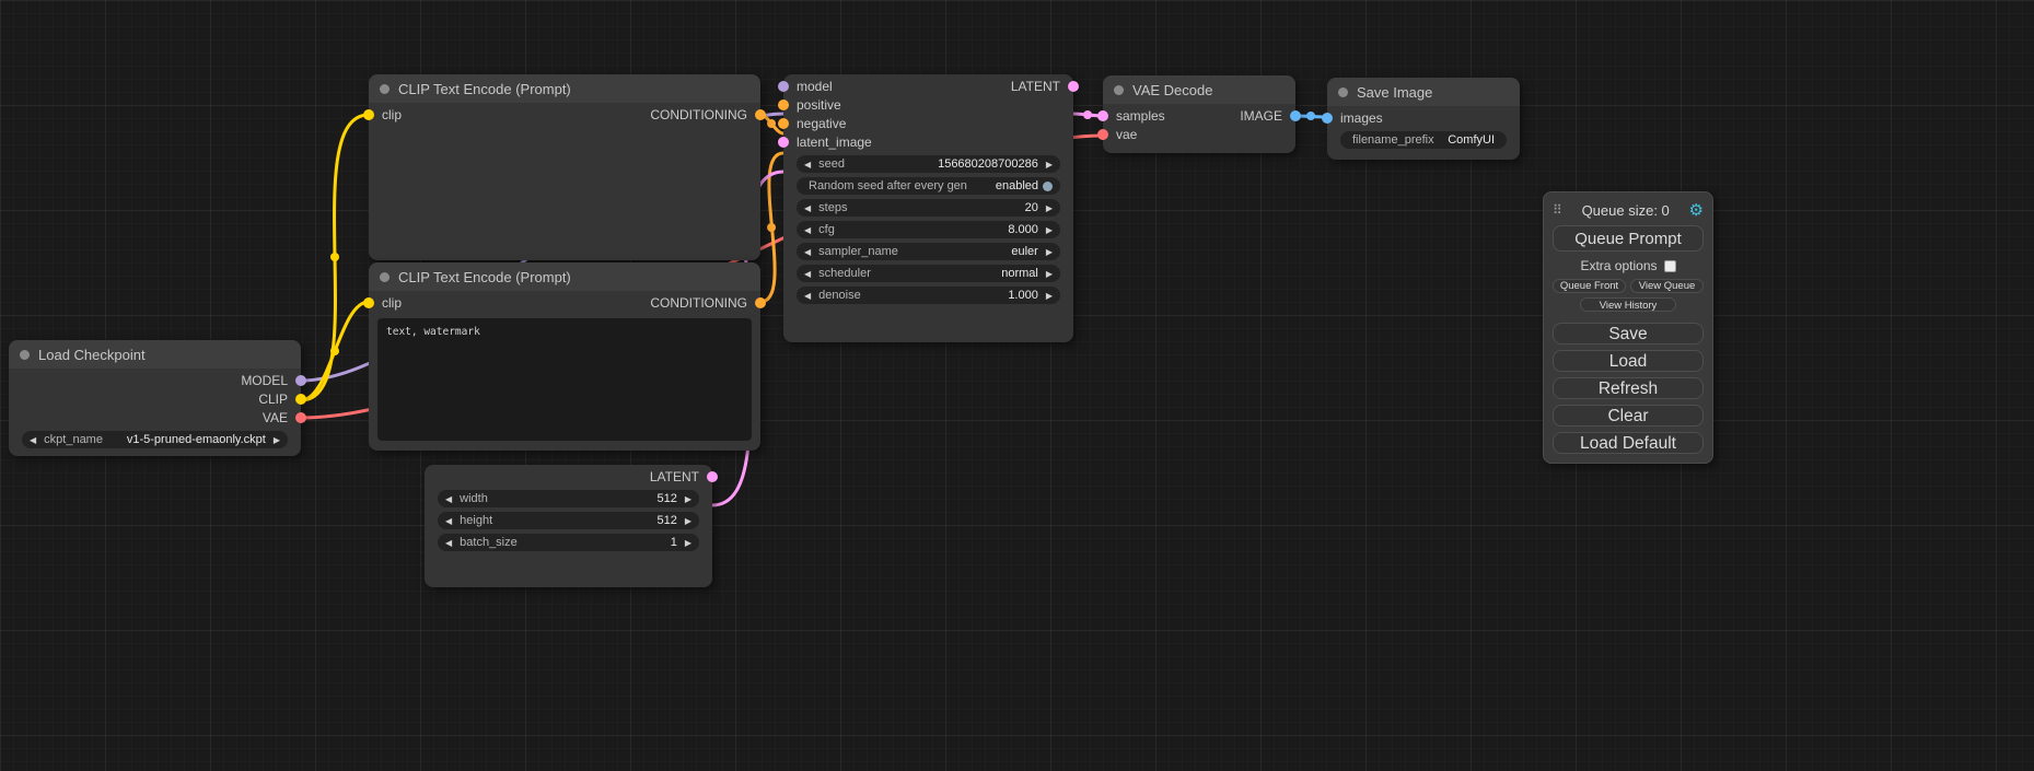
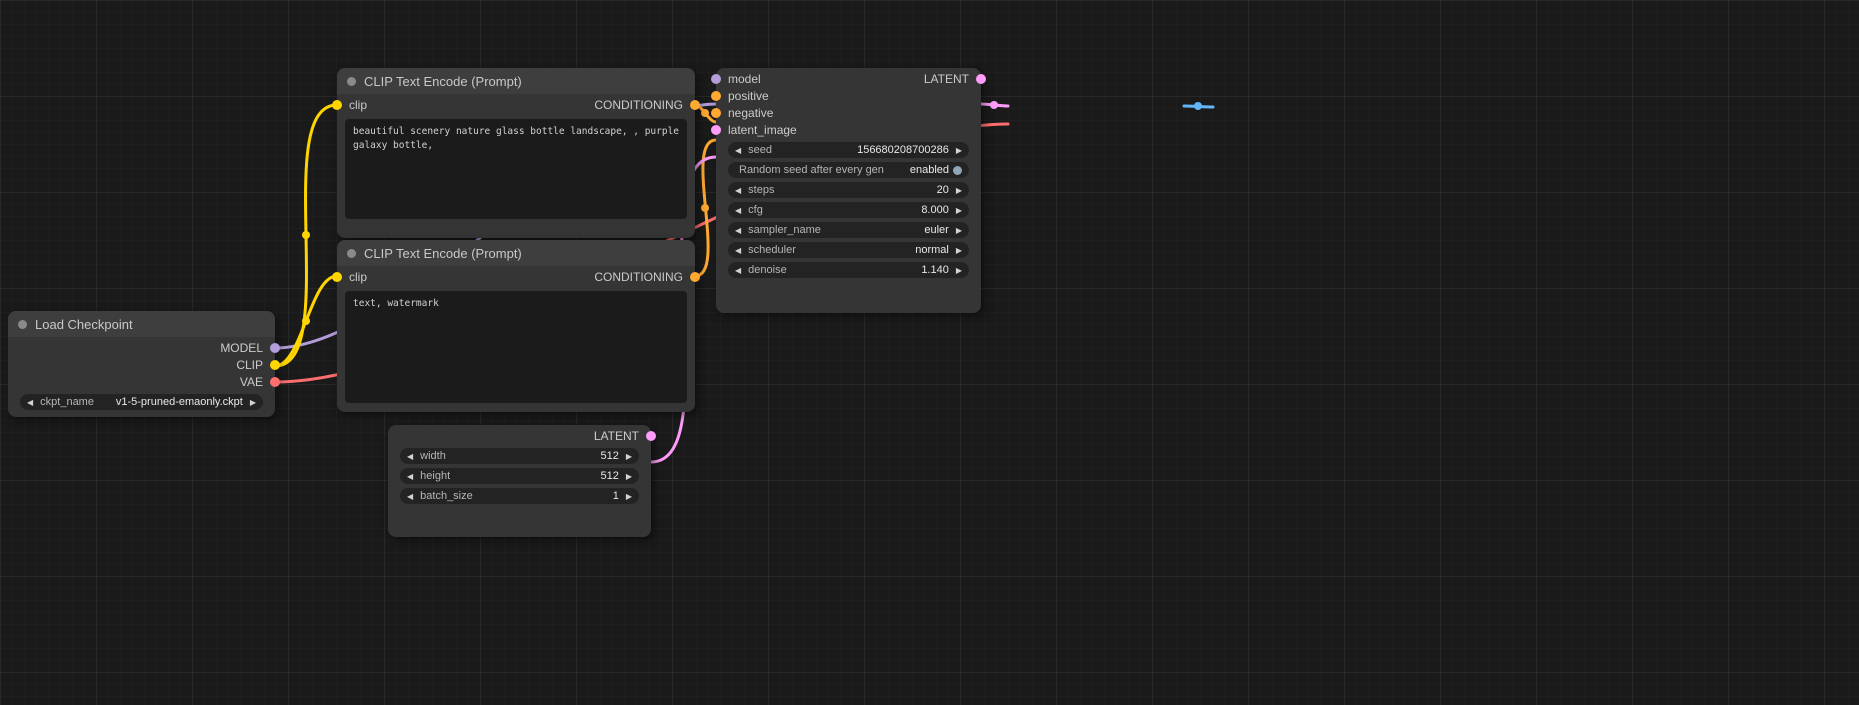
  Load Checkpoint
  MODEL
  CLIP
  VAE
  ◀
  ckpt_name
  v1-5-pruned-emaonly.ckpt
  ▶
  CLIP Text Encode (Prompt)
  clip
  CONDITIONING
+ beautiful scenery nature glass bottle landscape, , purple galaxy bottle,
  CLIP Text Encode (Prompt)
  clip
  CONDITIONING
  text, watermark
  LATENT
  ◀
  width
  512
  ▶
  ◀
  height
  512
  ▶
  ◀
  batch_size
  1
  ▶
  model
  LATENT
  positive
  negative
  latent_image
  ◀
  seed
  156680208700286
  ▶
  Random seed after every gen
  enabled
  ◀
  steps
  20
  ▶
  ◀
  cfg
  8.000
  ▶
  ◀
  sampler_name
  euler
  ▶
  ◀
  scheduler
  normal
  ▶
  ◀
  denoise
- 1.000
+ 1.140
  ▶
- VAE Decode
- samples
- IMAGE
- vae
- Save Image
- images
- filename_prefix
- ComfyUI
- ⠿
- Queue size: 0
- ⚙
- Queue Prompt
- Extra options
- Queue Front
- View Queue
- View History
- Save
- Load
- Refresh
- Clear
- Load Default
